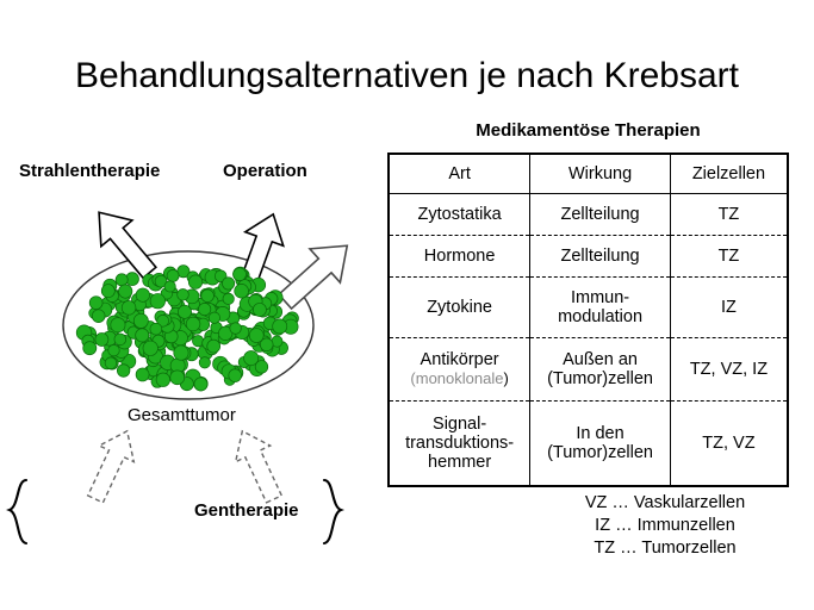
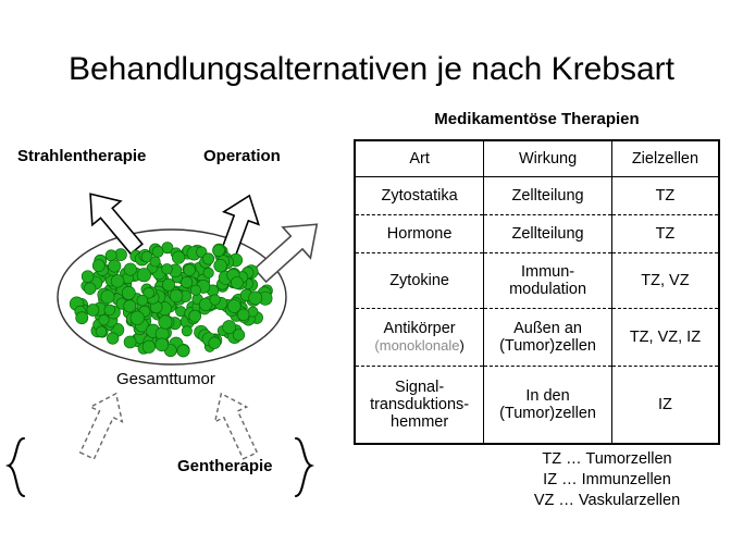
  Behandlungsalternativen je nach Krebsart
  Strahlentherapie
  Operation
  Gesamttumor
  Gentherapie
  Medikamentöse Therapien
  Art	Wirkung	Zielzellen
  Zytostatika	Zellteilung	TZ
  Hormone	Zellteilung	TZ
- Zytokine	Immun- modulation	IZ
+ Zytokine	Immun- modulation	TZ, VZ
  Antikörper (monoklonale)	Außen an (Tumor)zellen	TZ, VZ, IZ
- Signal- transduktions- hemmer	In den (Tumor)zellen	TZ, VZ
+ Signal- transduktions- hemmer	In den (Tumor)zellen	IZ
- VZ … Vaskularzellen
+ TZ … Tumorzellen
  IZ … Immunzellen
- TZ … Tumorzellen
+ VZ … Vaskularzellen
